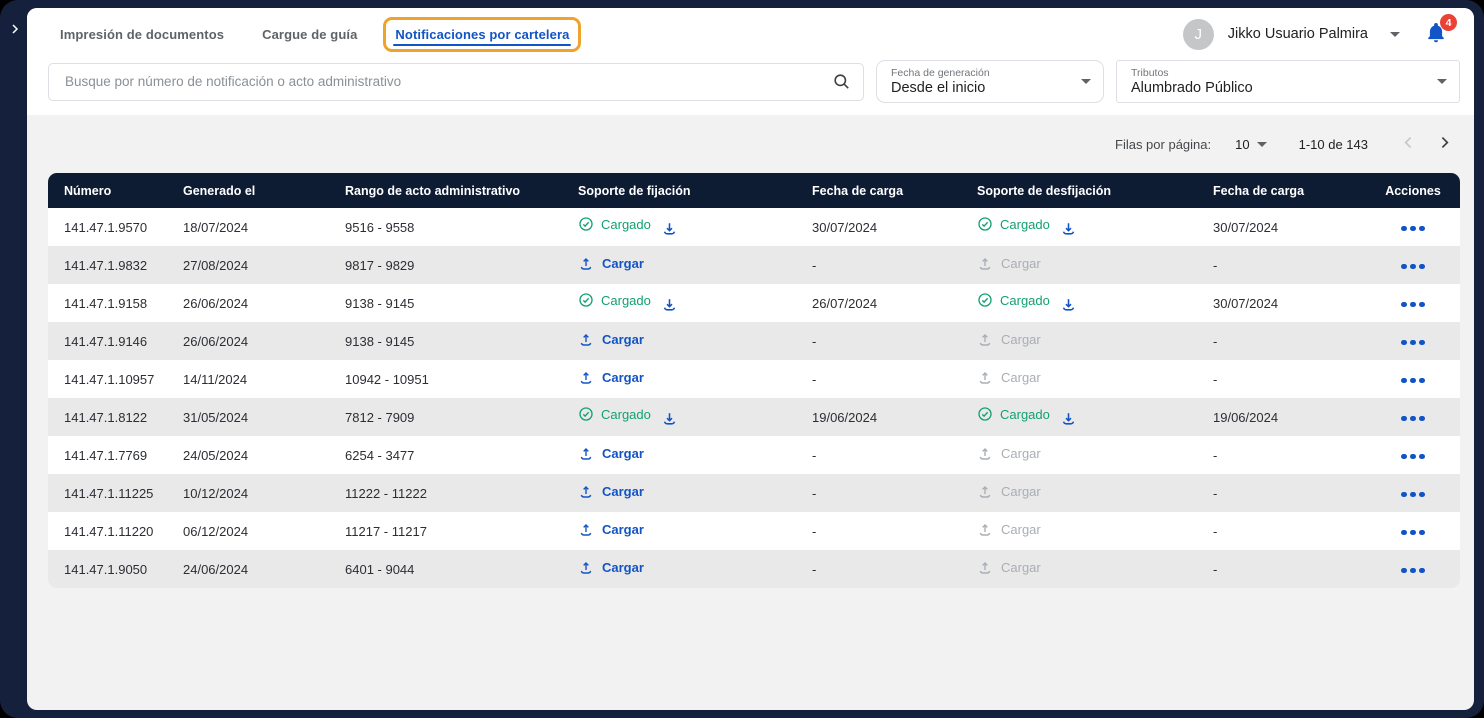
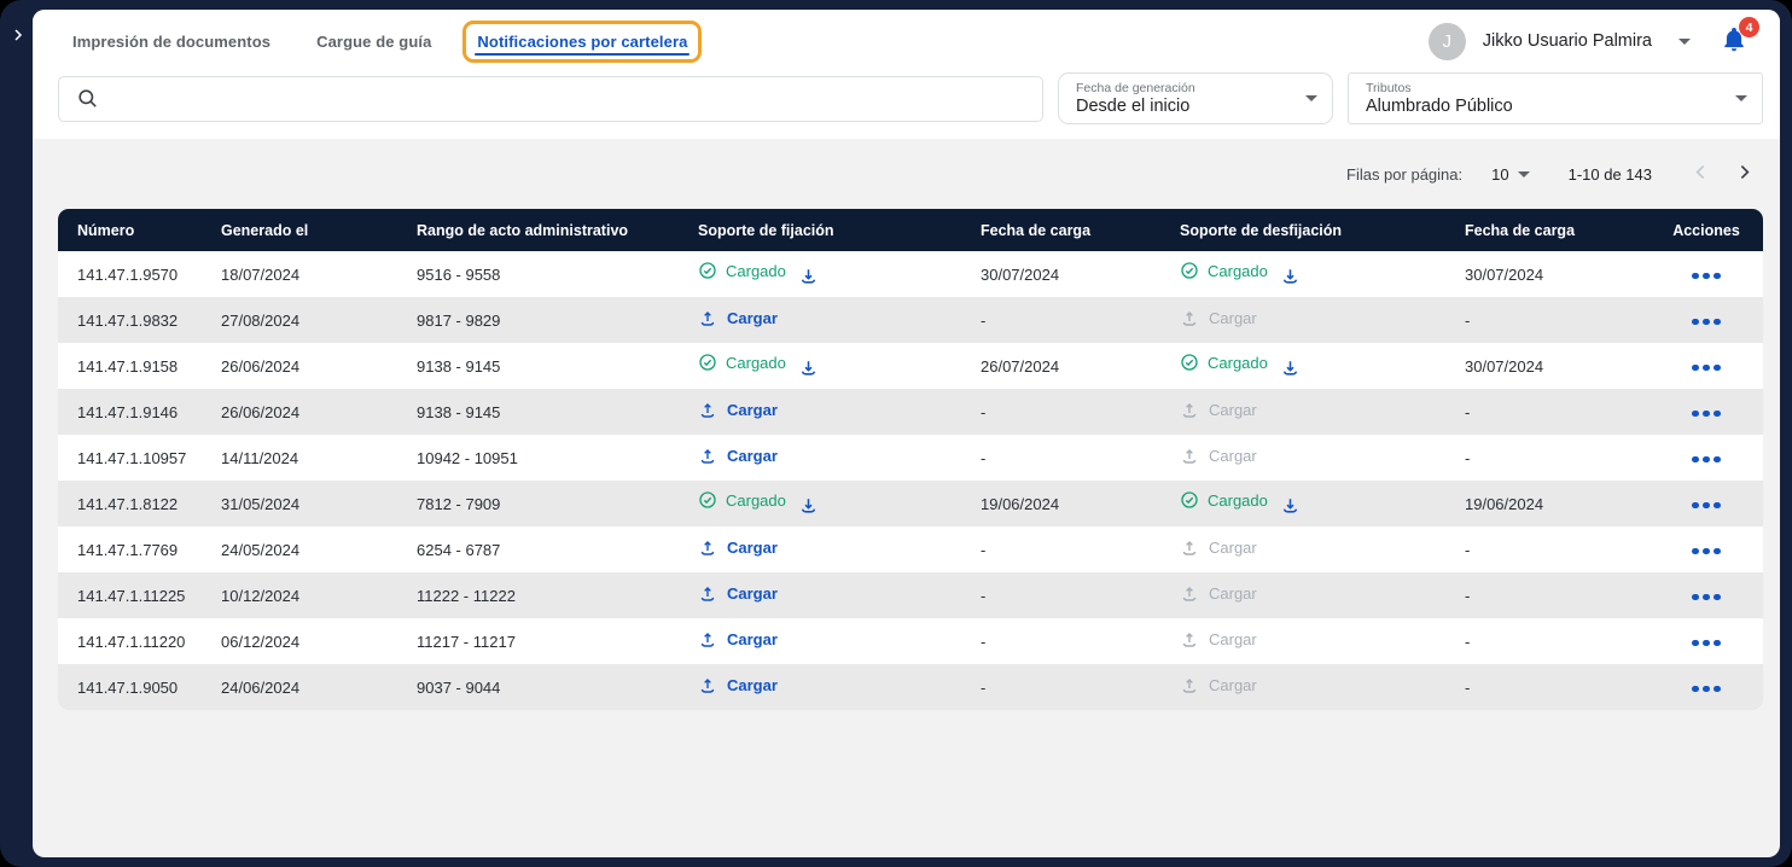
  Impresión de documentos
  Cargue de guía
  Notificaciones por cartelera
  J
  Jikko Usuario Palmira
  4
- Busque por número de notificación o acto administrativo
  Fecha de generación
  Desde el inicio
  Tributos
  Alumbrado Público
  Filas por página:
  10
  1-10 de 143
  Número	Generado el	Rango de acto administrativo	Soporte de fijación	Fecha de carga	Soporte de desfijación	Fecha de carga	Acciones
  141.47.1.9570	18/07/2024	9516 - 9558	Cargado	30/07/2024	Cargado	30/07/2024
  141.47.1.9832	27/08/2024	9817 - 9829	Cargar	-	Cargar	-
  141.47.1.9158	26/06/2024	9138 - 9145	Cargado	26/07/2024	Cargado	30/07/2024
  141.47.1.9146	26/06/2024	9138 - 9145	Cargar	-	Cargar	-
  141.47.1.10957	14/11/2024	10942 - 10951	Cargar	-	Cargar	-
  141.47.1.8122	31/05/2024	7812 - 7909	Cargado	19/06/2024	Cargado	19/06/2024
- 141.47.1.7769	24/05/2024	6254 - 3477	Cargar	-	Cargar	-
+ 141.47.1.7769	24/05/2024	6254 - 6787	Cargar	-	Cargar	-
  141.47.1.11225	10/12/2024	11222 - 11222	Cargar	-	Cargar	-
  141.47.1.11220	06/12/2024	11217 - 11217	Cargar	-	Cargar	-
- 141.47.1.9050	24/06/2024	6401 - 9044	Cargar	-	Cargar	-
+ 141.47.1.9050	24/06/2024	9037 - 9044	Cargar	-	Cargar	-
